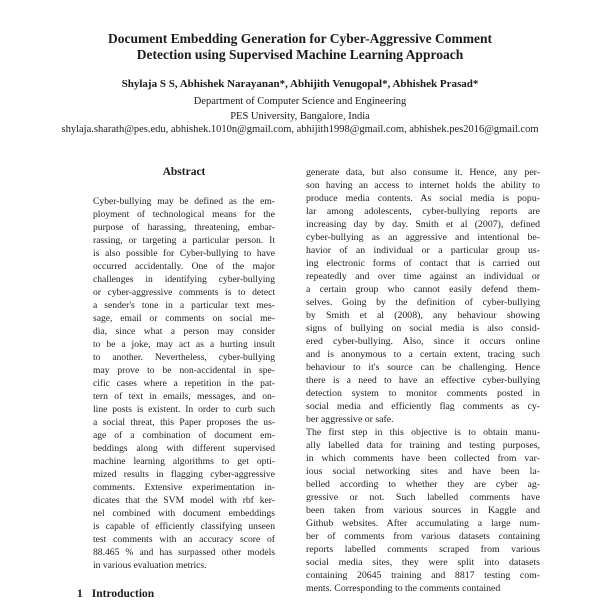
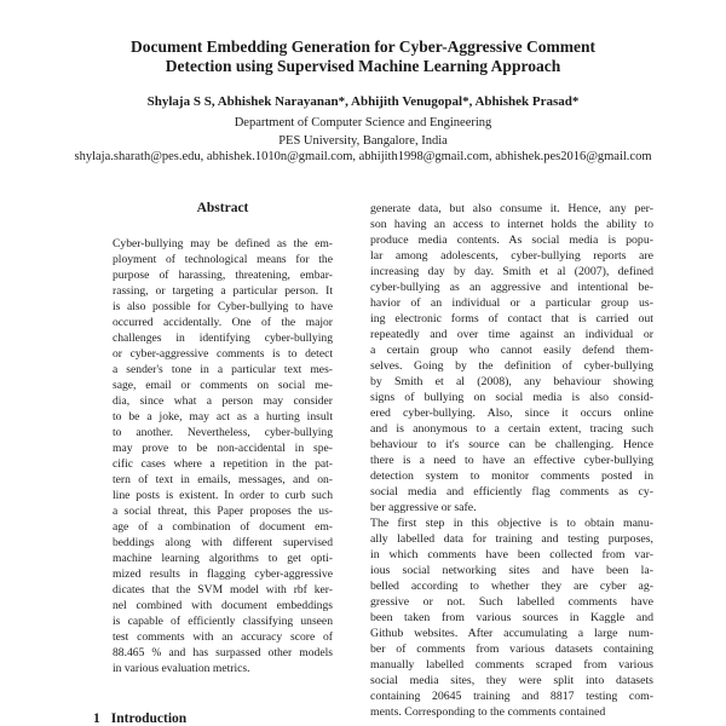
  Document Embedding Generation for Cyber-Aggressive Comment
  Detection using Supervised Machine Learning Approach
  Shylaja S S, Abhishek Narayanan*, Abhijith Venugopal*, Abhishek Prasad*
  Department of Computer Science and Engineering
  PES University, Bangalore, India
  shylaja.sharath@pes.edu, abhishek.1010n@gmail.com, abhijith1998@gmail.com, abhishek.pes2016@gmail.com
  Abstract
  Cyber-bullying may be defined as the em-
  ployment of technological means for the
  purpose of harassing, threatening, embar-
  rassing, or targeting a particular person. It
  is also possible for Cyber-bullying to have
  occurred accidentally. One of the major
  challenges in identifying cyber-bullying
  or cyber-aggressive comments is to detect
  a sender's tone in a particular text mes-
  sage, email or comments on social me-
  dia, since what a person may consider
  to be a joke, may act as a hurting insult
  to another. Nevertheless, cyber-bullying
  may prove to be non-accidental in spe-
  cific cases where a repetition in the pat-
  tern of text in emails, messages, and on-
  line posts is existent. In order to curb such
  a social threat, this Paper proposes the us-
  age of a combination of document em-
  beddings along with different supervised
  machine learning algorithms to get opti-
  mized results in flagging cyber-aggressive
- comments. Extensive experimentation in-
  dicates that the SVM model with rbf ker-
  nel combined with document embeddings
  is capable of efficiently classifying unseen
  test comments with an accuracy score of
  88.465 % and has surpassed other models
  in various evaluation metrics.
  1 Introduction
  generate data, but also consume it. Hence, any per-
  son having an access to internet holds the ability to
  produce media contents. As social media is popu-
  lar among adolescents, cyber-bullying reports are
  increasing day by day. Smith et al (2007), defined
  cyber-bullying as an aggressive and intentional be-
  havior of an individual or a particular group us-
  ing electronic forms of contact that is carried out
  repeatedly and over time against an individual or
  a certain group who cannot easily defend them-
  selves. Going by the definition of cyber-bullying
  by Smith et al (2008), any behaviour showing
  signs of bullying on social media is also consid-
  ered cyber-bullying. Also, since it occurs online
  and is anonymous to a certain extent, tracing such
  behaviour to it's source can be challenging. Hence
  there is a need to have an effective cyber-bullying
  detection system to monitor comments posted in
  social media and efficiently flag comments as cy-
  ber aggressive or safe.
  The first step in this objective is to obtain manu-
  ally labelled data for training and testing purposes,
  in which comments have been collected from var-
  ious social networking sites and have been la-
  belled according to whether they are cyber ag-
  gressive or not. Such labelled comments have
  been taken from various sources in Kaggle and
  Github websites. After accumulating a large num-
  ber of comments from various datasets containing
- reports labelled comments scraped from various
+ manually labelled comments scraped from various
  social media sites, they were split into datasets
  containing 20645 training and 8817 testing com-
  ments. Corresponding to the comments contained
